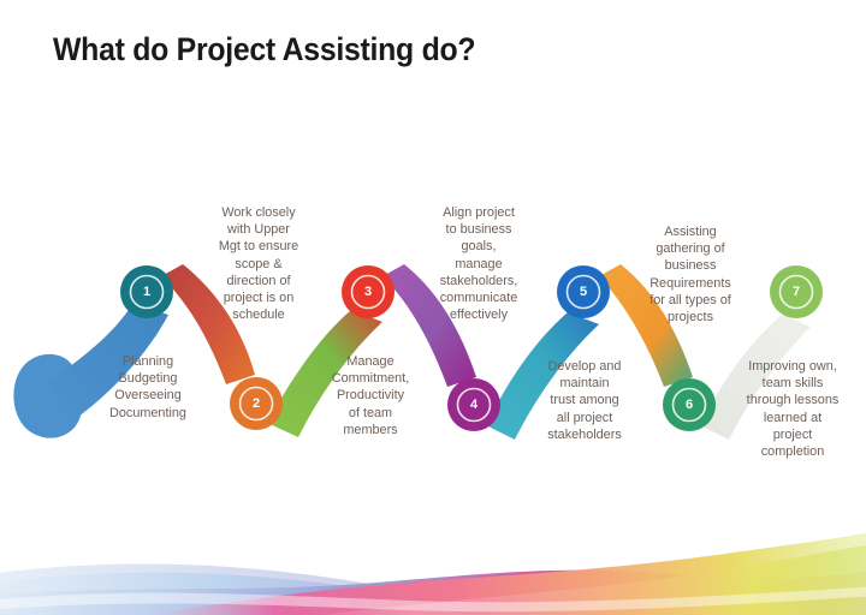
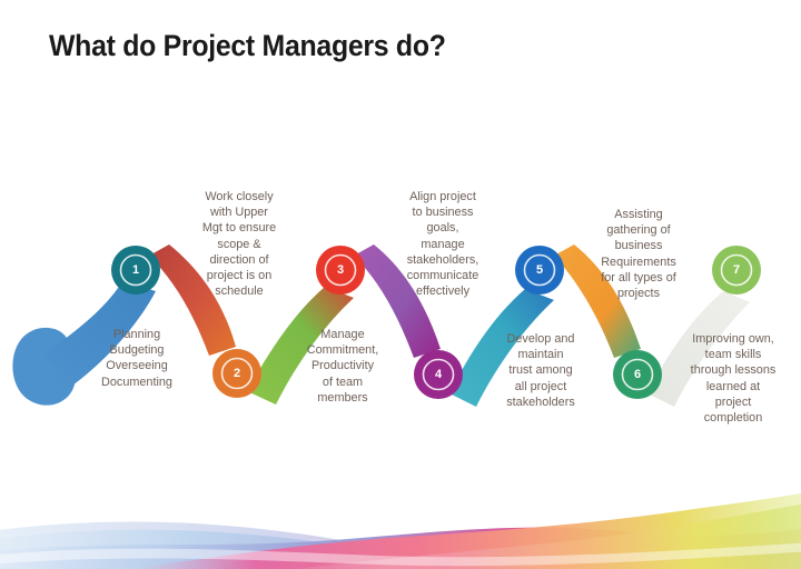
- What do Project Assisting do?
+ What do Project Managers do?
  1
  2
  3
  4
  5
  6
  7
  Planning
  Budgeting
  Overseeing
  Documenting
  Work closely
  with Upper
  Mgt to ensure
  scope &
  direction of
  project is on
  schedule
  Manage
  Commitment,
  Productivity
  of team
  members
  Align project
  to business
  goals,
  manage
  stakeholders,
  communicate
  effectively
  Develop and
  maintain
  trust among
  all project
  stakeholders
  Assisting
  gathering of
  business
  Requirements
  for all types of
  projects
  Improving own,
  team skills
  through lessons
  learned at
  project
  completion
